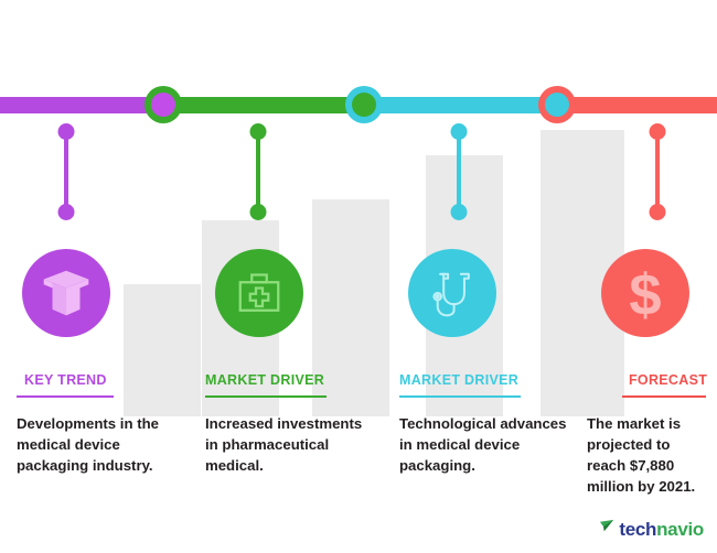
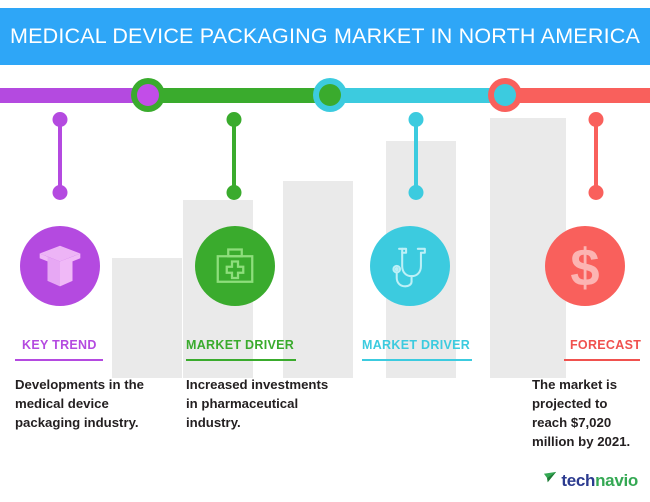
+ MEDICAL DEVICE PACKAGING MARKET IN NORTH AMERICA
  $
  KEY TREND
  MARKET DRIVER
  MARKET DRIVER
  FORECAST
  Developments in the medical device packaging industry.
- Increased investments in pharmaceutical medical.
+ Increased investments in pharmaceutical industry.
- Technological advances in medical device packaging.
- The market is projected to reach $7,880 million by 2021.
+ The market is projected to reach $7,020 million by 2021.
  technavio
